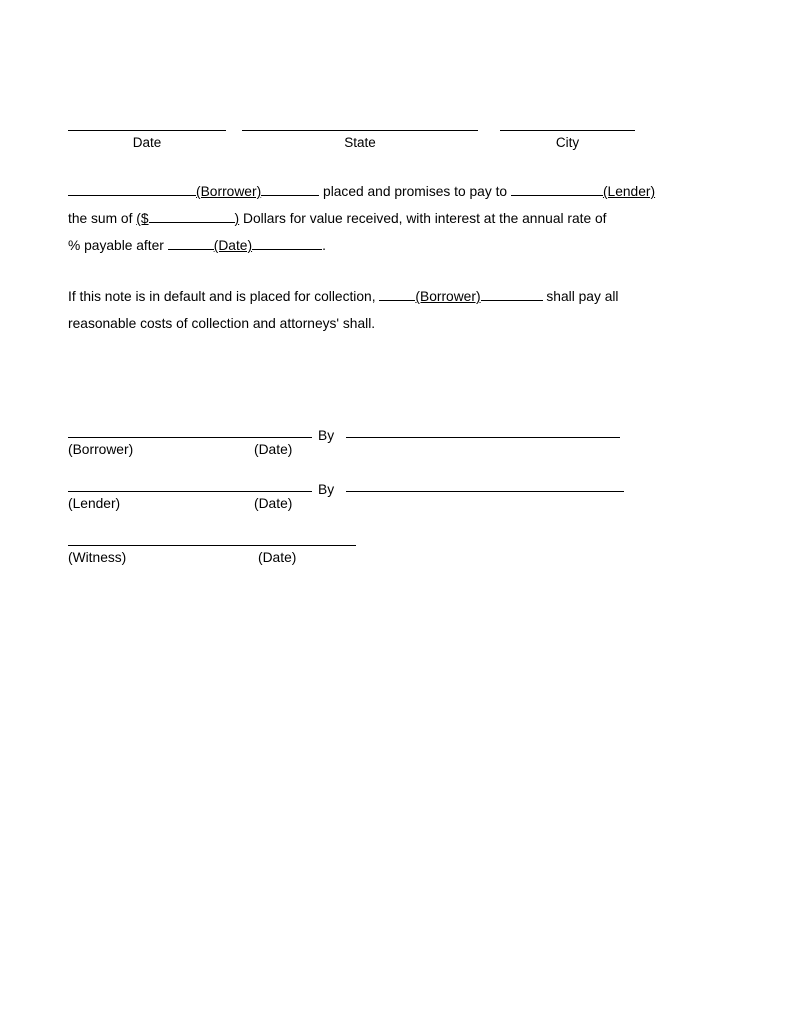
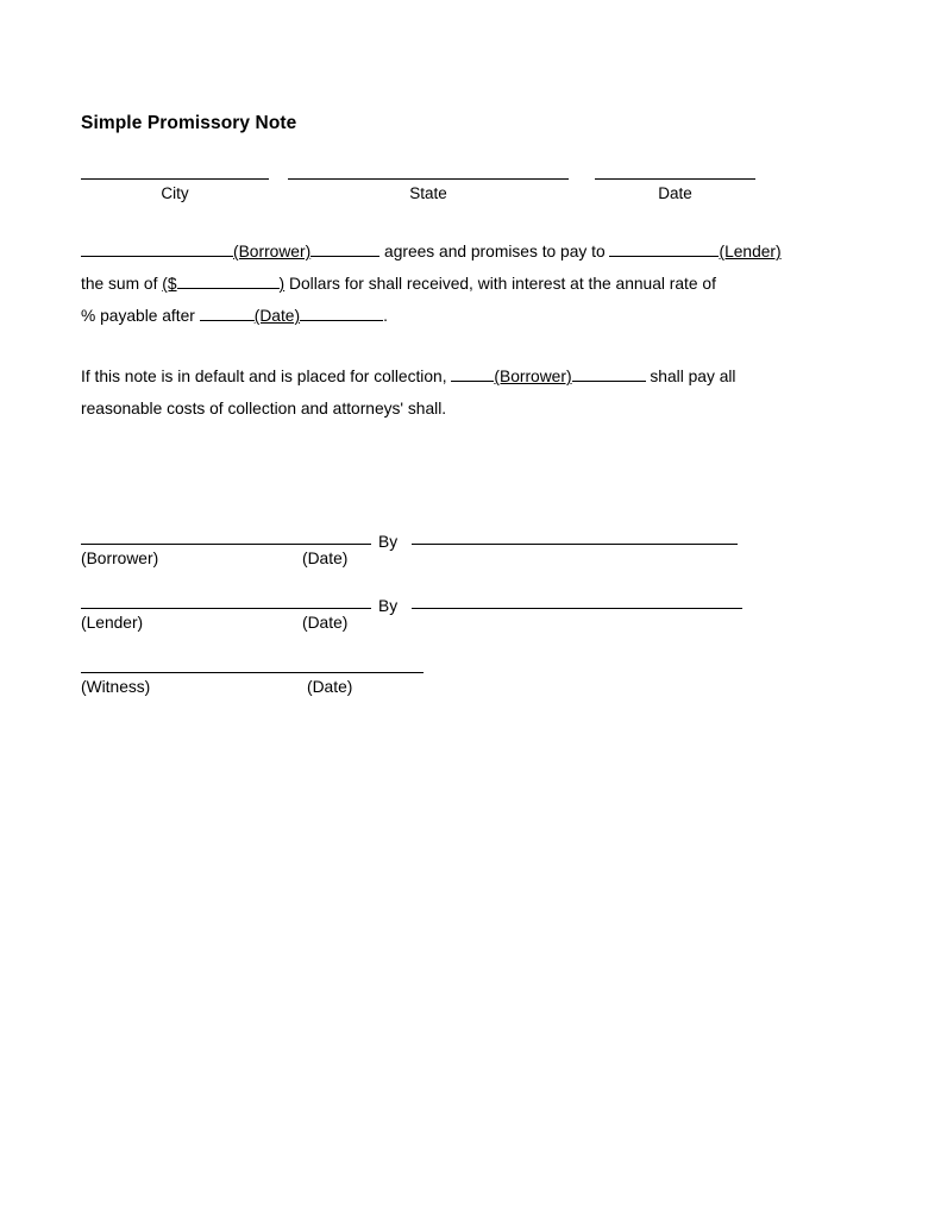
+ Simple Promissory Note
- Date
+ City
  State
- City
+ Date
- (Borrower) placed and promises to pay to (Lender)
+ (Borrower) agrees and promises to pay to (Lender)
- the sum of ($ ) Dollars for value received, with interest at the annual rate of
+ the sum of ($ ) Dollars for shall received, with interest at the annual rate of
  % payable after (Date) .
  If this note is in default and is placed for collection, (Borrower) shall pay all
  reasonable costs of collection and attorneys' shall.
  By
  (Borrower)
  (Date)
  By
  (Lender)
  (Date)
  (Witness)
  (Date)
